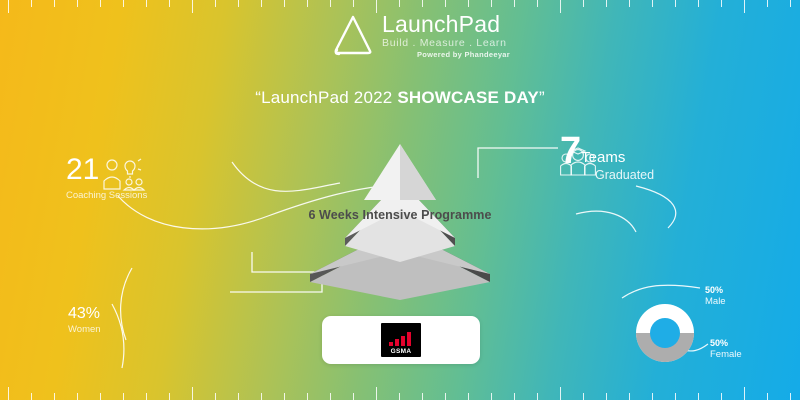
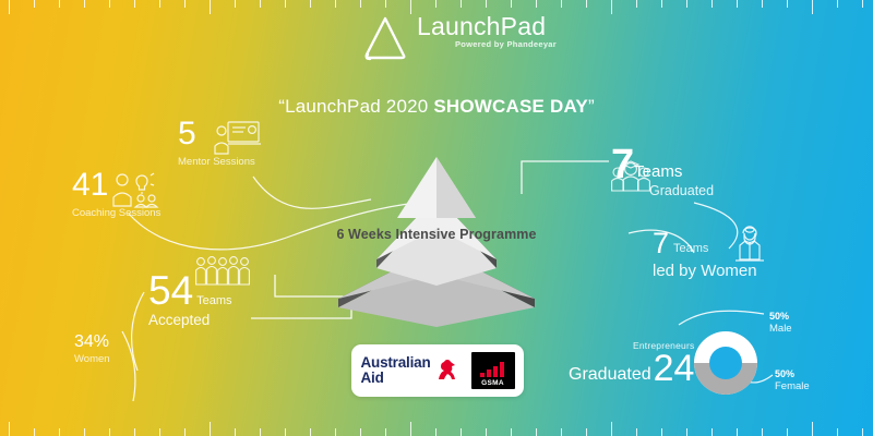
  LaunchPad
- Build . Measure . Learn
  Powered by Phandeeyar
- “LaunchPad 2022 SHOWCASE DAY”
+ “LaunchPad 2020 SHOWCASE DAY”
  6 Weeks Intensive Programme
+ 5
+ Mentor Sessions
- 21
+ 41
  Coaching Sessions
+ 54 Teams
+ Accepted
- 43%
+ 34%
  Women
  7Teams
  Graduated
+ 7 Teams
+ led by Women
+ Entrepreneurs
+ Graduated24
  50%
  Male
  50%
  Female
+ Australian
+ Aid
